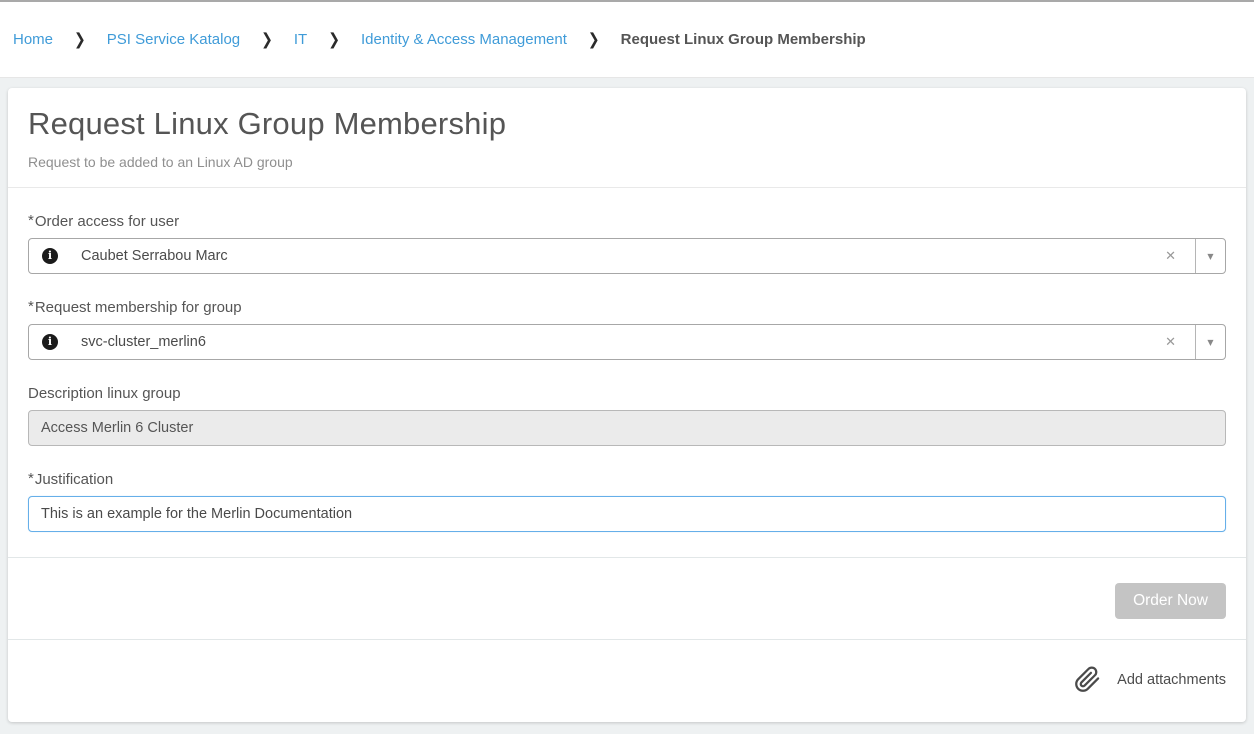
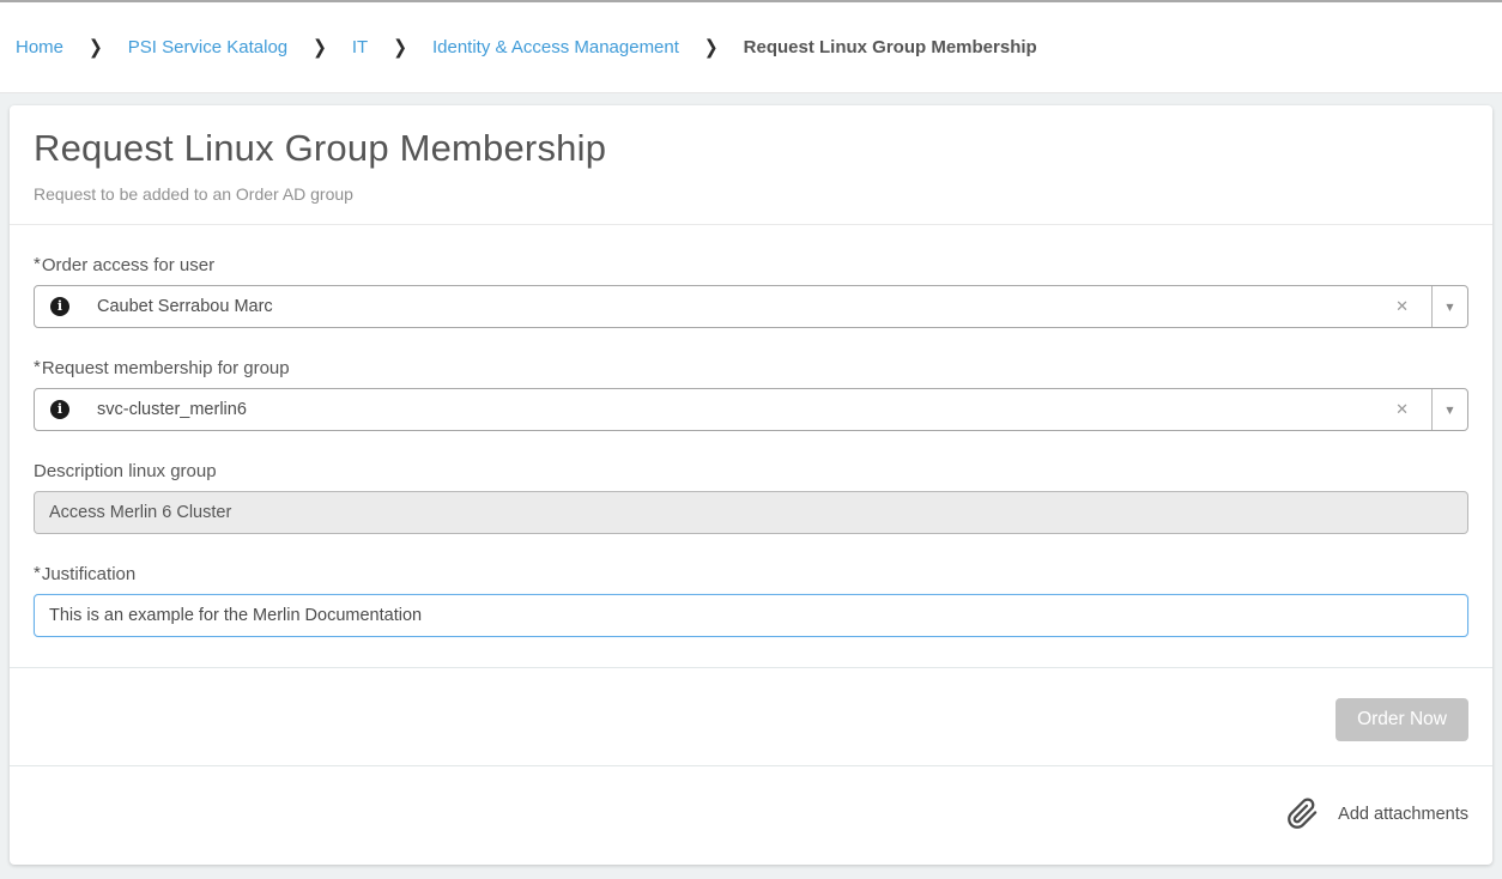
  Home
  ❯
  PSI Service Katalog
  ❯
  IT
  ❯
  Identity & Access Management
  ❯
  Request Linux Group Membership
  Request Linux Group Membership
- Request to be added to an Linux AD group
+ Request to be added to an Order AD group
  *Order access for user
  i
  Caubet Serrabou Marc
  ✕
  ▼
  *Request membership for group
  i
  svc-cluster_merlin6
  ✕
  ▼
  Description linux group
  Access Merlin 6 Cluster
  *Justification
  This is an example for the Merlin Documentation
  Order Now
  Add attachments
